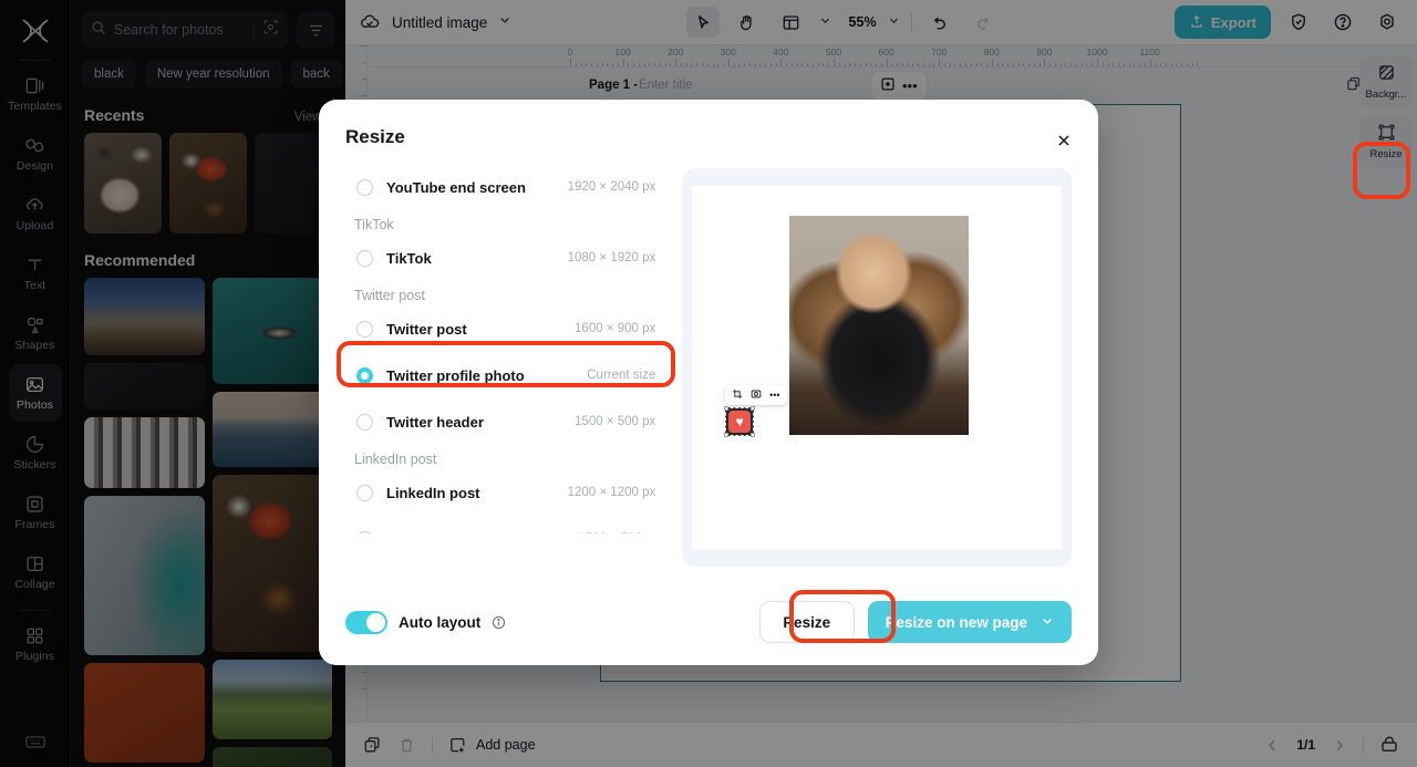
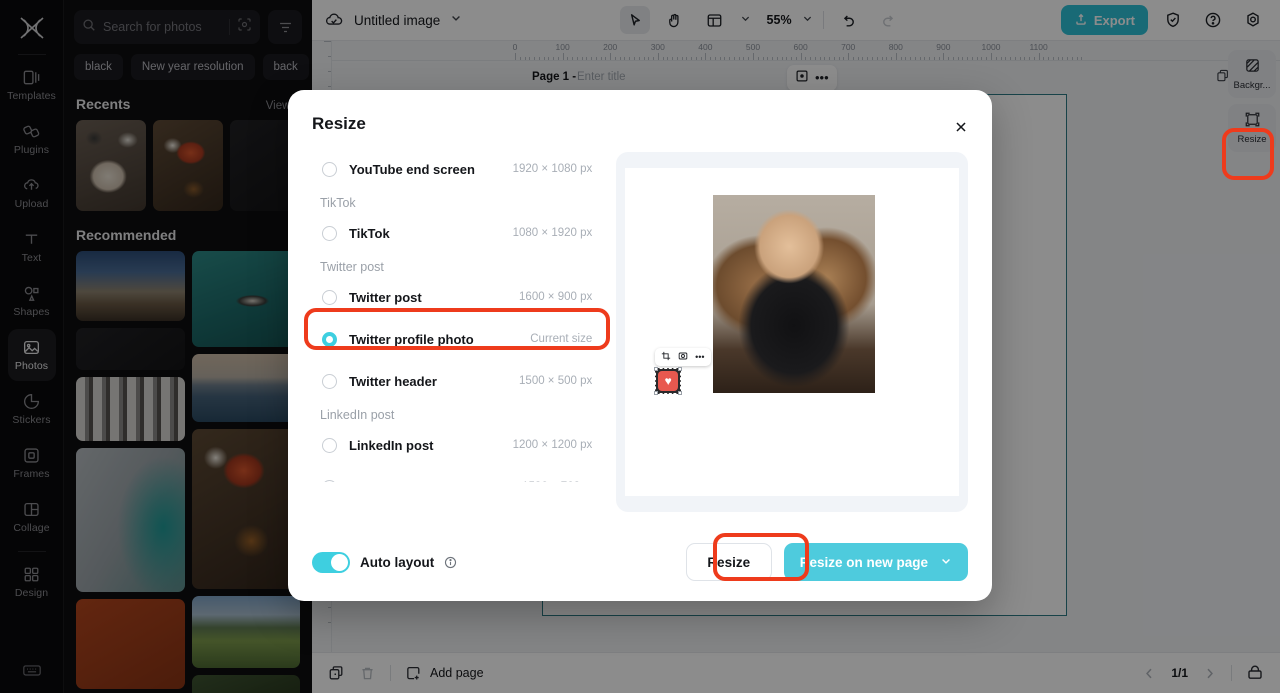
  Templates
- Design
+ Plugins
  Upload
  Text
  Shapes
  Photos
  Stickers
  Frames
  Collage
- Plugins
+ Design
  Search for photos
  black
  New year resolution
  back
  Recents
  View
  Recommended
  Untitled image
  55%
  Export
  0
  100
  200
  300
  400
  500
  600
  700
  800
  900
  1000
  1100
  Page 1 -
  Enter title
  •••
  Backgr...
  Resize
  Add page
  1/1
  Resize
  YouTube end screen
- 1920 × 2040 px
+ 1920 × 1080 px
  TikTok
  TikTok
  1080 × 1920 px
  Twitter post
  Twitter post
  1600 × 900 px
  Twitter profile photo
  Current size
  Twitter header
  1500 × 500 px
  LinkedIn post
  LinkedIn post
  1200 × 1200 px
  •••
  ♥
  Auto layout
  Resize
  Resize on new page
